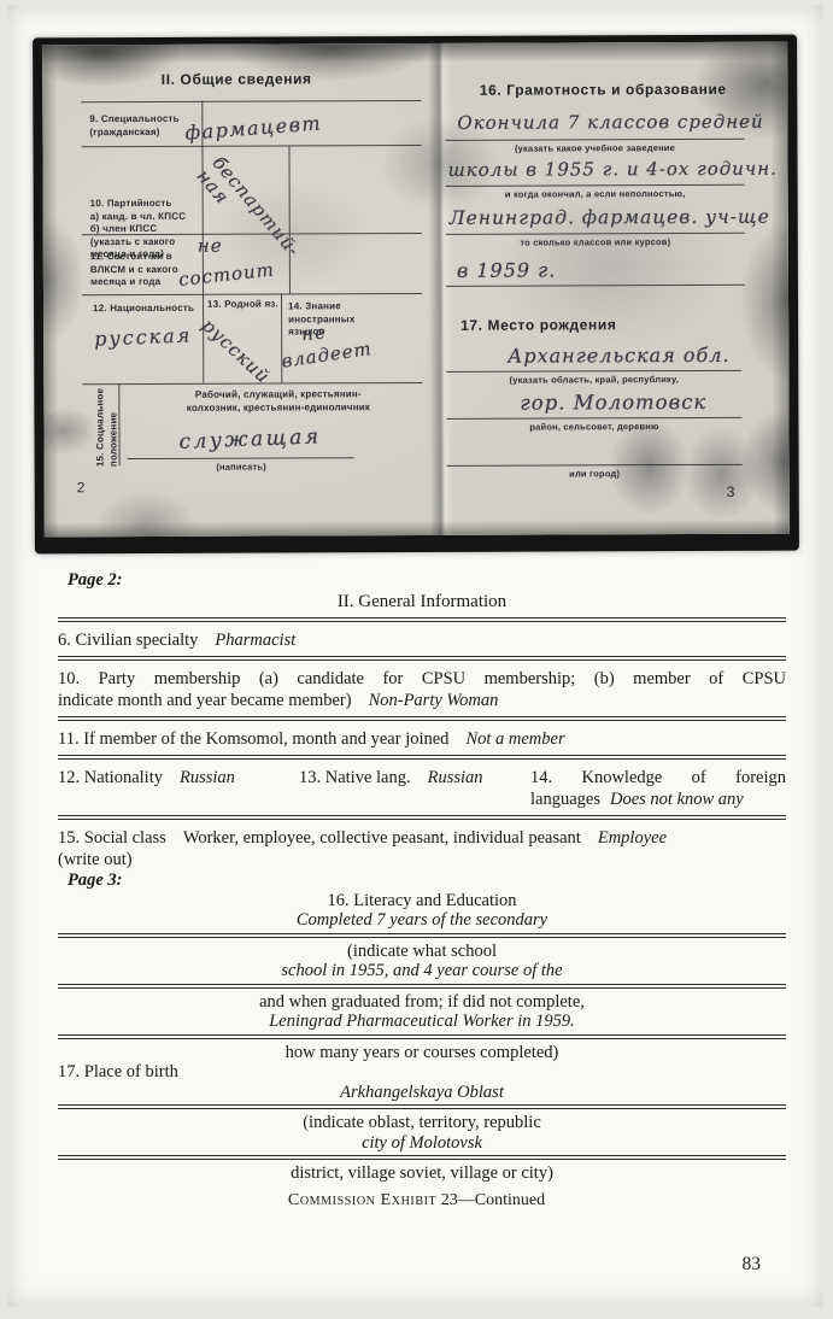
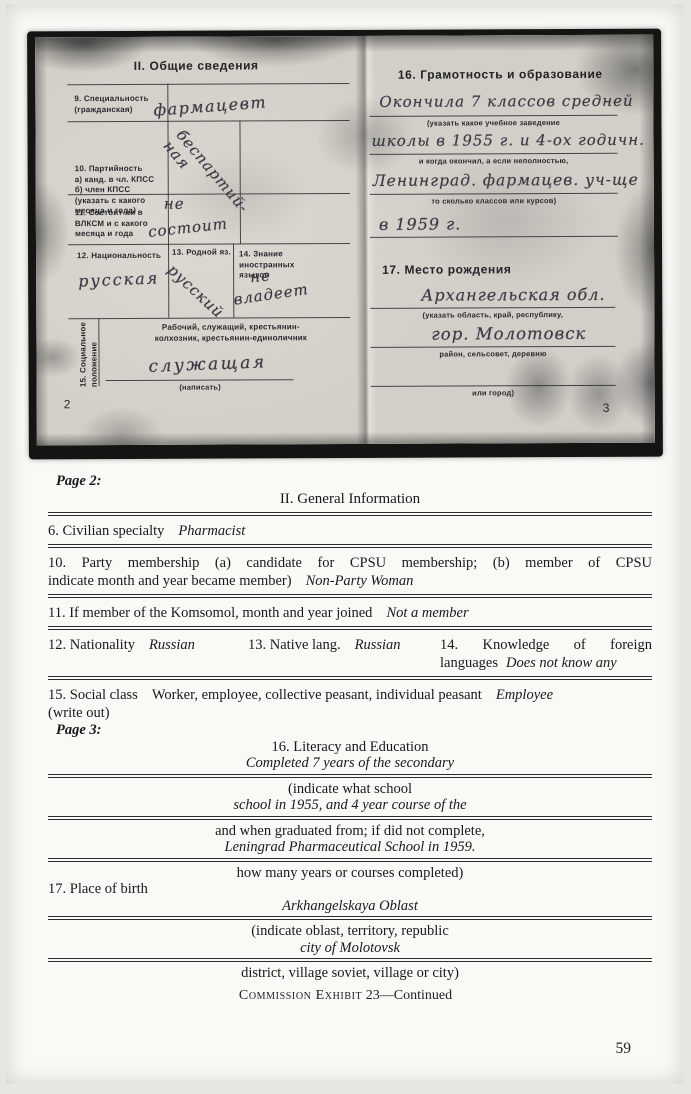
  Page 2:
  II. General Information
  6. Civilian specialty Pharmacist
  10. Party membership (a) candidate for CPSU membership; (b) member of CPSU
  indicate month and year became member) Non-Party Woman
  11. If member of the Komsomol, month and year joined Not a member
  12. Nationality Russian
  13. Native lang. Russian
  14. Knowledge of foreign languages Does not know any
  15. Social class Worker, employee, collective peasant, individual peasant Employee
  (write out)
  Page 3:
  16. Literacy and Education
  Completed 7 years of the secondary
  (indicate what school
  school in 1955, and 4 year course of the
  and when graduated from; if did not complete,
- Leningrad Pharmaceutical Worker in 1959.
+ Leningrad Pharmaceutical School in 1959.
  how many years or courses completed)
  17. Place of birth
  Arkhangelskaya Oblast
  (indicate oblast, territory, republic
  city of Molotovsk
  district, village soviet, village or city)
  Commission Exhibit 23—Continued
- 83
+ 59
